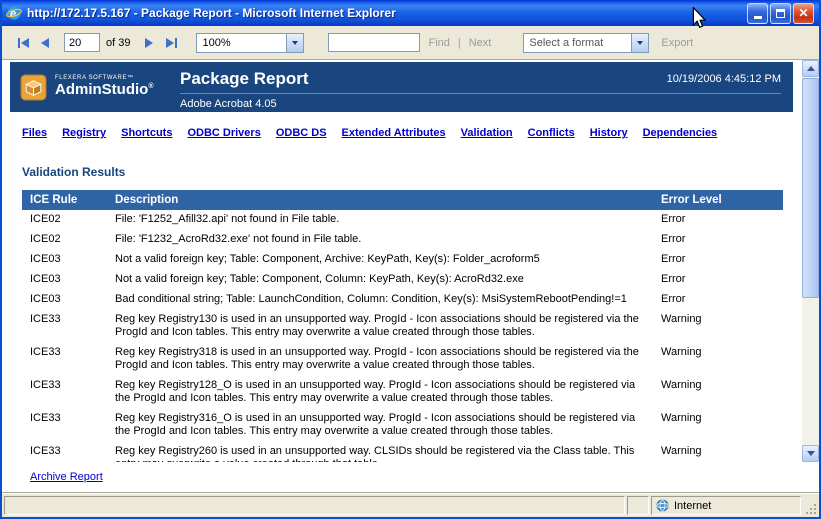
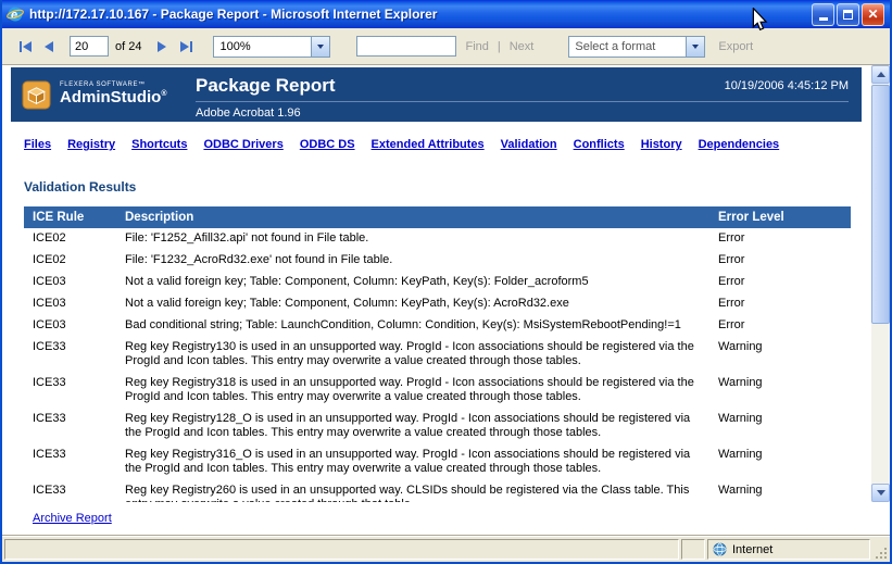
  e
- http://172.17.5.167 - Package Report - Microsoft Internet Explorer
+ http://172.17.10.167 - Package Report - Microsoft Internet Explorer
  ✕
  20
- of 39
+ of 24
  100%
  Find
  |
  Next
  Select a format
  Export
  AdminStudio
  Package Report
  10/19/2006 4:45:12 PM
- Adobe Acrobat 4.05
+ Adobe Acrobat 1.96
  Files Registry Shortcuts ODBC Drivers ODBC DS Extended Attributes Validation Conflicts History Dependencies
  Validation Results
  ICE Rule	Description	Error Level
  ICE02	File: 'F1252_Afill32.api' not found in File table.	Error
  ICE02	File: 'F1232_AcroRd32.exe' not found in File table.	Error
- ICE03	Not a valid foreign key; Table: Component, Archive: KeyPath, Key(s): Folder_acroform5	Error
+ ICE03	Not a valid foreign key; Table: Component, Column: KeyPath, Key(s): Folder_acroform5	Error
  ICE03	Not a valid foreign key; Table: Component, Column: KeyPath, Key(s): AcroRd32.exe	Error
  ICE03	Bad conditional string; Table: LaunchCondition, Column: Condition, Key(s): MsiSystemRebootPending!=1	Error
  ICE33	Reg key Registry130 is used in an unsupported way. ProgId - Icon associations should be registered via the ProgId and Icon tables. This entry may overwrite a value created through those tables.	Warning
  ICE33	Reg key Registry318 is used in an unsupported way. ProgId - Icon associations should be registered via the ProgId and Icon tables. This entry may overwrite a value created through those tables.	Warning
  ICE33	Reg key Registry128_O is used in an unsupported way. ProgId - Icon associations should be registered via the ProgId and Icon tables. This entry may overwrite a value created through those tables.	Warning
  ICE33	Reg key Registry316_O is used in an unsupported way. ProgId - Icon associations should be registered via the ProgId and Icon tables. This entry may overwrite a value created through those tables.	Warning
  Archive Report
  Internet
